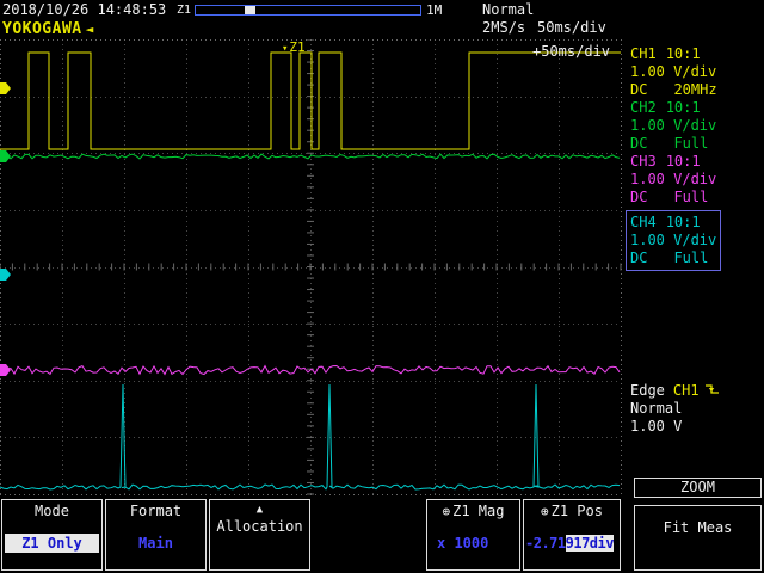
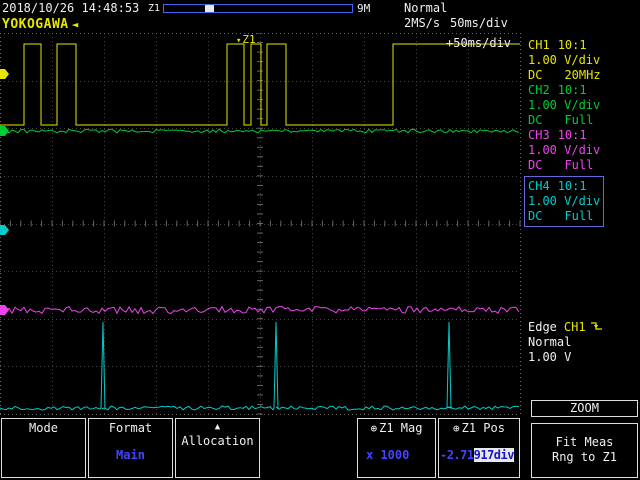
  2018/10/26 14:48:53
  Z1
- 1M
+ 9M
  Normal
  2MS/s
  50ms/div
  YOKOGAWA ◄
  ▾Z1
  +50ms/div
  CH1 10:1
  1.00 V/div
  DC 20MHz
  CH2 10:1
  1.00 V/div
  DC Full
  CH3 10:1
  1.00 V/div
  DC Full
  CH4 10:1
  1.00 V/div
  DC Full
  Edge CH1
  Normal
  1.00 V
  Mode
- Z1 Only
  Format
  Main
  ▲
  Allocation
  ⊕ Z1 Mag
  x 1000
  ⊕ Z1 Pos
  -2.71917div
  ZOOM
  Fit Meas
+ Rng to Z1
